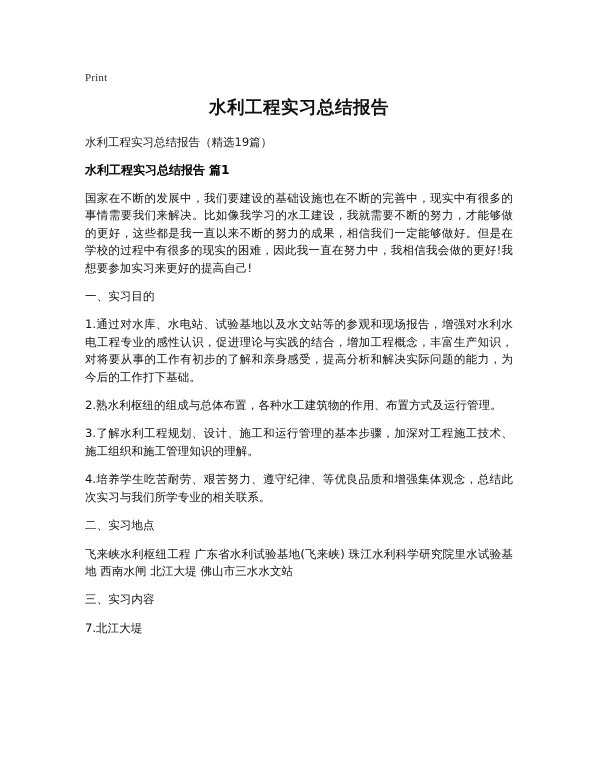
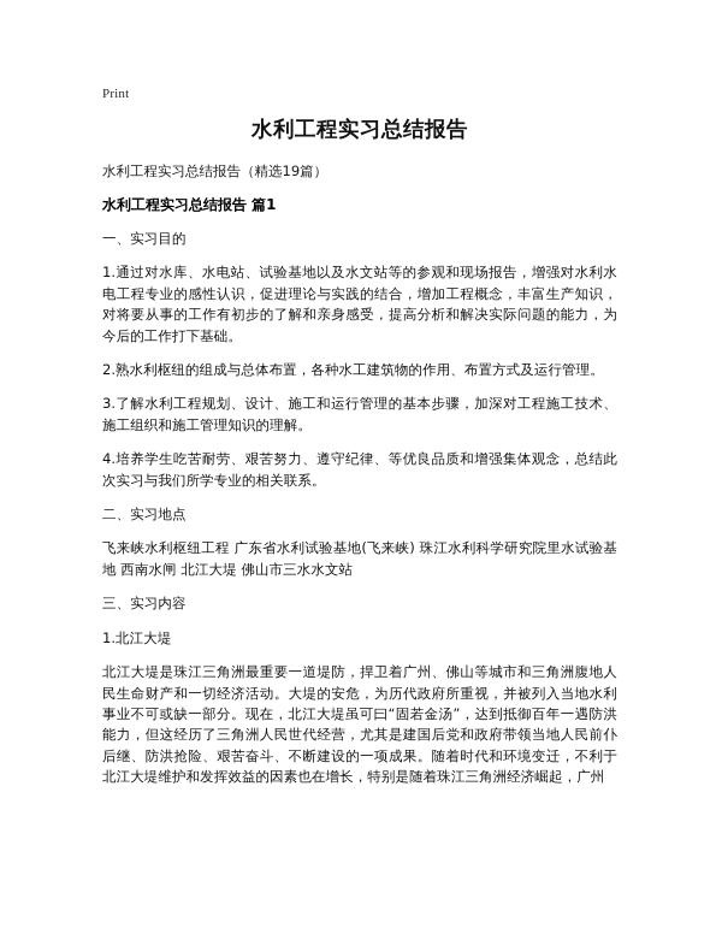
  Print
  水利工程实习总结报告
  水利工程实习总结报告（精选19篇）
  水利工程实习总结报告 篇1
- 国家在不断的发展中，我们要建设的基础设施也在不断的完善中，现实中有很多的事情需要我们来解决。比如像我学习的水工建设，我就需要不断的努力，才能够做的更好，这些都是我一直以来不断的努力的成果，相信我们一定能够做好。但是在学校的过程中有很多的现实的困难，因此我一直在努力中，我相信我会做的更好!我想要参加实习来更好的提高自己!
  一、实习目的
  1.通过对水库、水电站、试验基地以及水文站等的参观和现场报告，增强对水利水电工程专业的感性认识，促进理论与实践的结合，增加工程概念，丰富生产知识，对将要从事的工作有初步的了解和亲身感受，提高分析和解决实际问题的能力，为今后的工作打下基础。
  2.熟水利枢纽的组成与总体布置，各种水工建筑物的作用、布置方式及运行管理。
  3.了解水利工程规划、设计、施工和运行管理的基本步骤，加深对工程施工技术、施工组织和施工管理知识的理解。
  4.培养学生吃苦耐劳、艰苦努力、遵守纪律、等优良品质和增强集体观念，总结此次实习与我们所学专业的相关联系。
  二、实习地点
  飞来峡水利枢纽工程 广东省水利试验基地(飞来峡) 珠江水利科学研究院里水试验基地 西南水闸 北江大堤 佛山市三水水文站
  三、实习内容
- 7.北江大堤
+ 1.北江大堤
+ 北江大堤是珠江三角洲最重要一道堤防，捍卫着广州、佛山等城市和三角洲腹地人民生命财产和一切经济活动。大堤的安危，为历代政府所重视，并被列入当地水利事业不可或缺一部分。现在，北江大堤虽可曰“固若金汤”，达到抵御百年一遇防洪能力，但这经历了三角洲人民世代经营，尤其是建国后党和政府带领当地人民前仆后继、防洪抢险、艰苦奋斗、不断建设的一项成果。随着时代和环境变迁，不利于北江大堤维护和发挥效益的因素也在增长，特别是随着珠江三角洲经济崛起，广州
